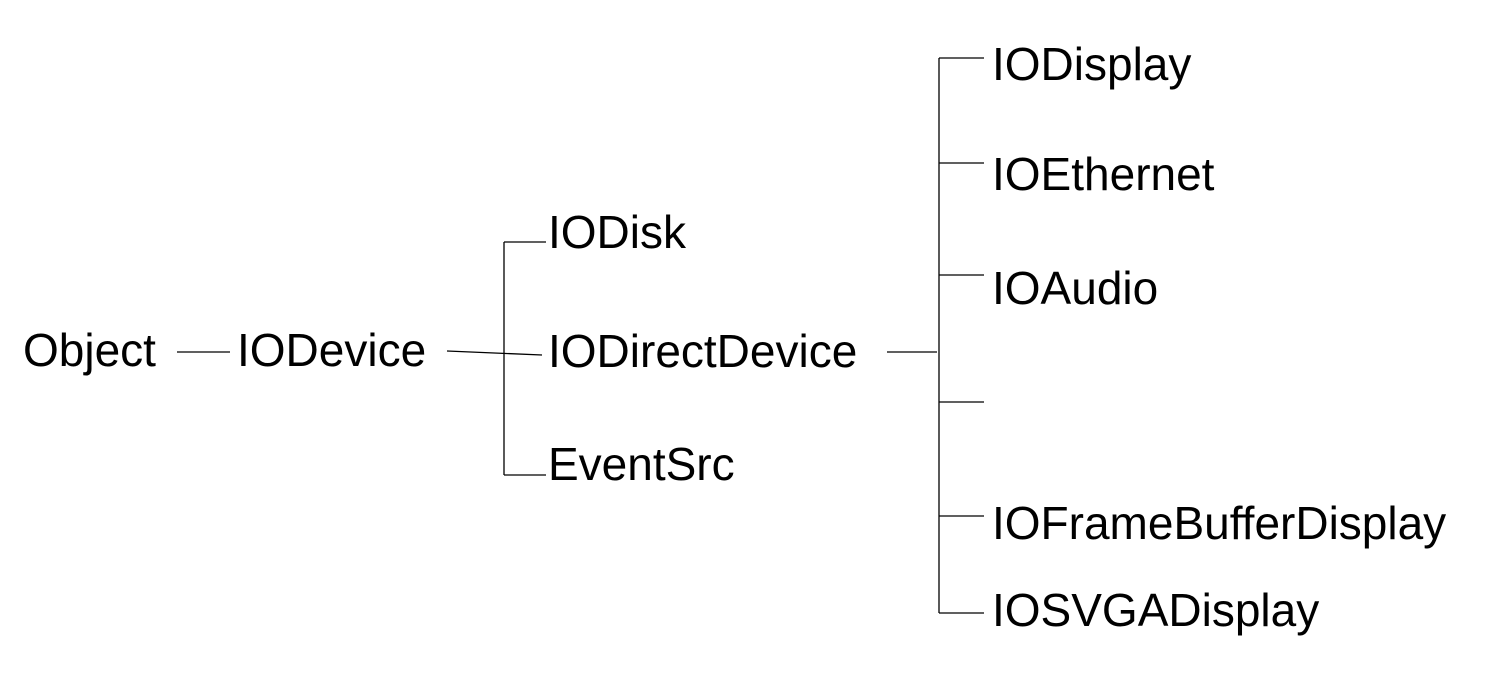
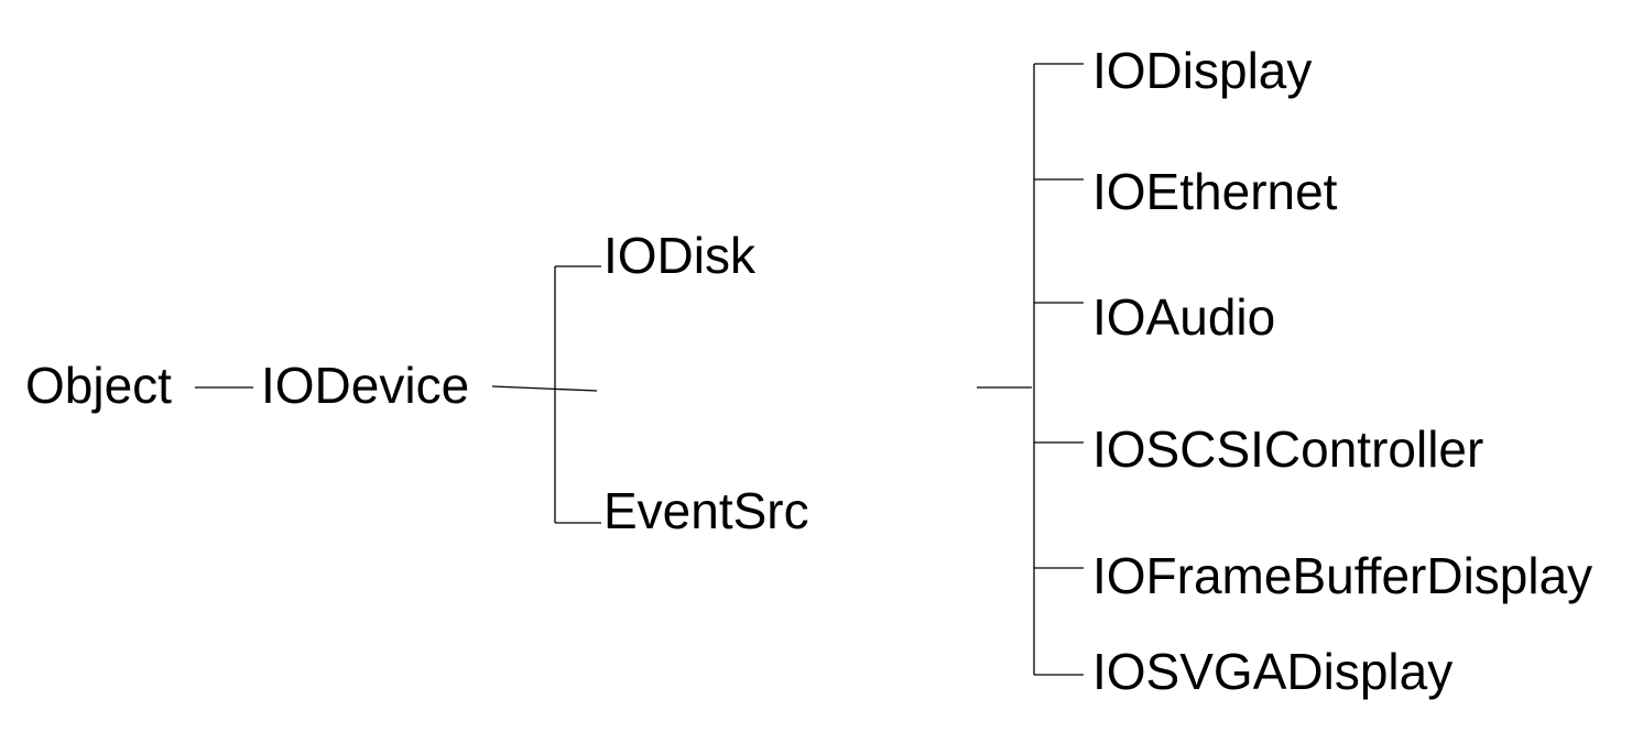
  Object
  IODevice
  IODisk
- IODirectDevice
  EventSrc
  IODisplay
  IOEthernet
  IOAudio
+ IOSCSIController
  IOFrameBufferDisplay
  IOSVGADisplay
